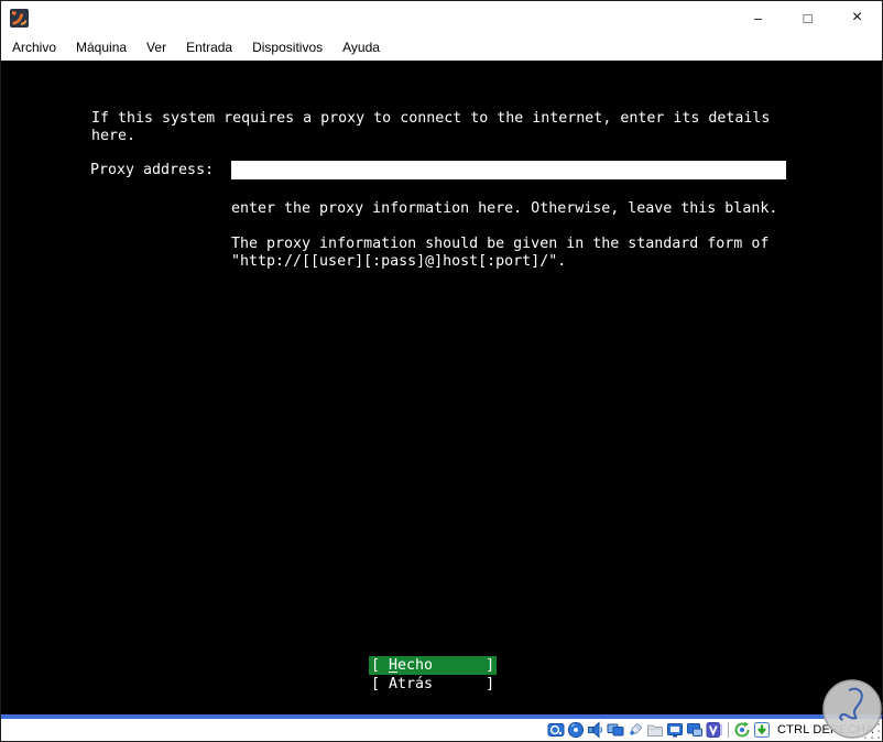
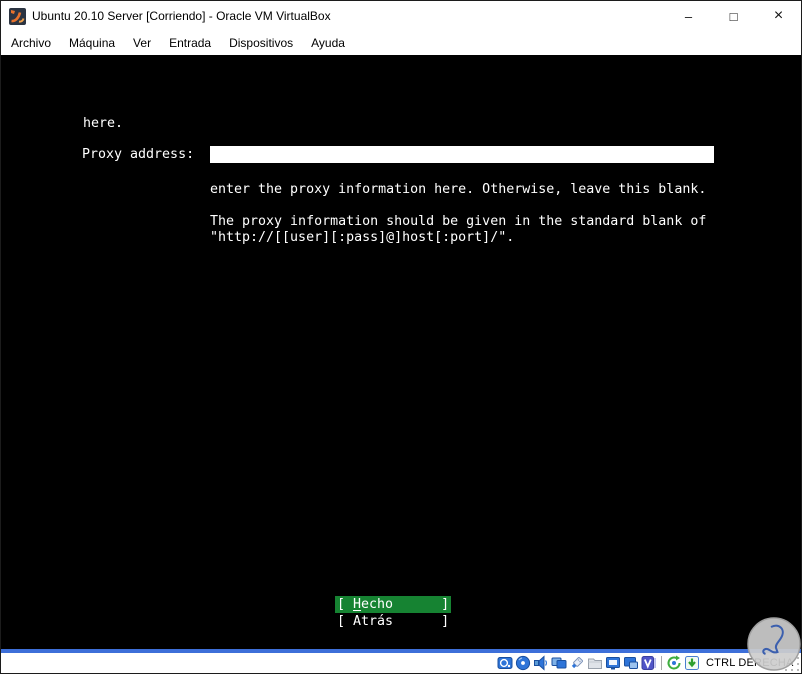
+ Ubuntu 20.10 Server [Corriendo] - Oracle VM VirtualBox
  –
  □
  ×
  Archivo
  Máquina
  Ver
  Entrada
  Dispositivos
  Ayuda
- If this system requires a proxy to connect to the internet, enter its details
  here.
  Proxy address:
  enter the proxy information here. Otherwise, leave this blank.
- The proxy information should be given in the standard form of
+ The proxy information should be given in the standard blank of
  "http://[[user][:pass]@]host[:port]/".
  [ Hecho ]
  [ Atrás ]
